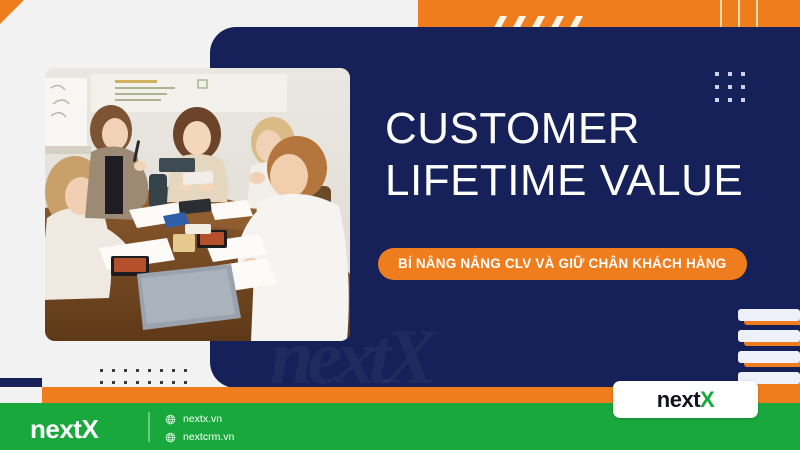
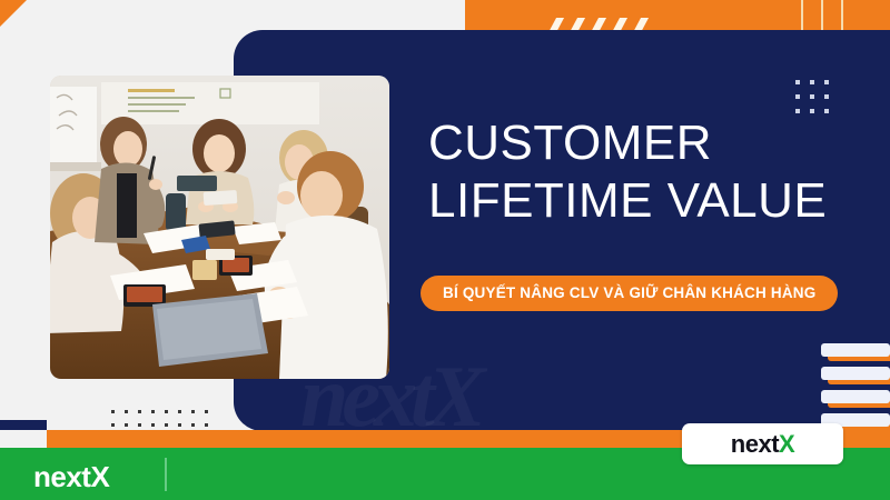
  nextX
  CUSTOMER
  LIFETIME VALUE
- BÍ NÂNG NÂNG CLV VÀ GIỮ CHÂN KHÁCH HÀNG
+ BÍ QUYẾT NÂNG CLV VÀ GIỮ CHÂN KHÁCH HÀNG
  nextX
- nextx.vn
- nextcrm.vn
  next
  X
